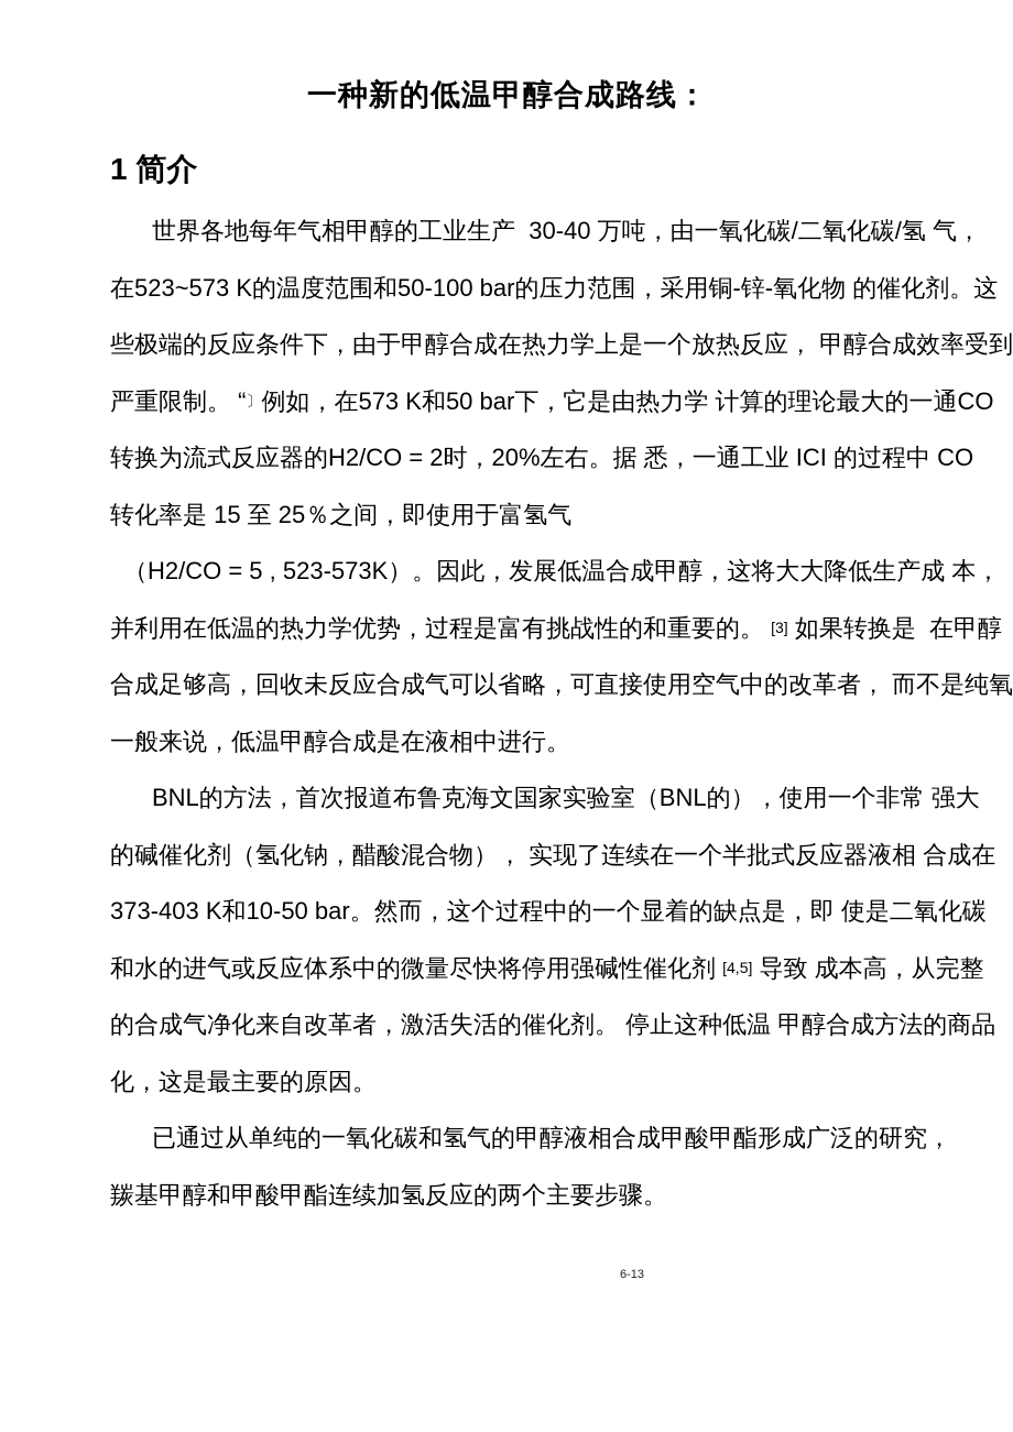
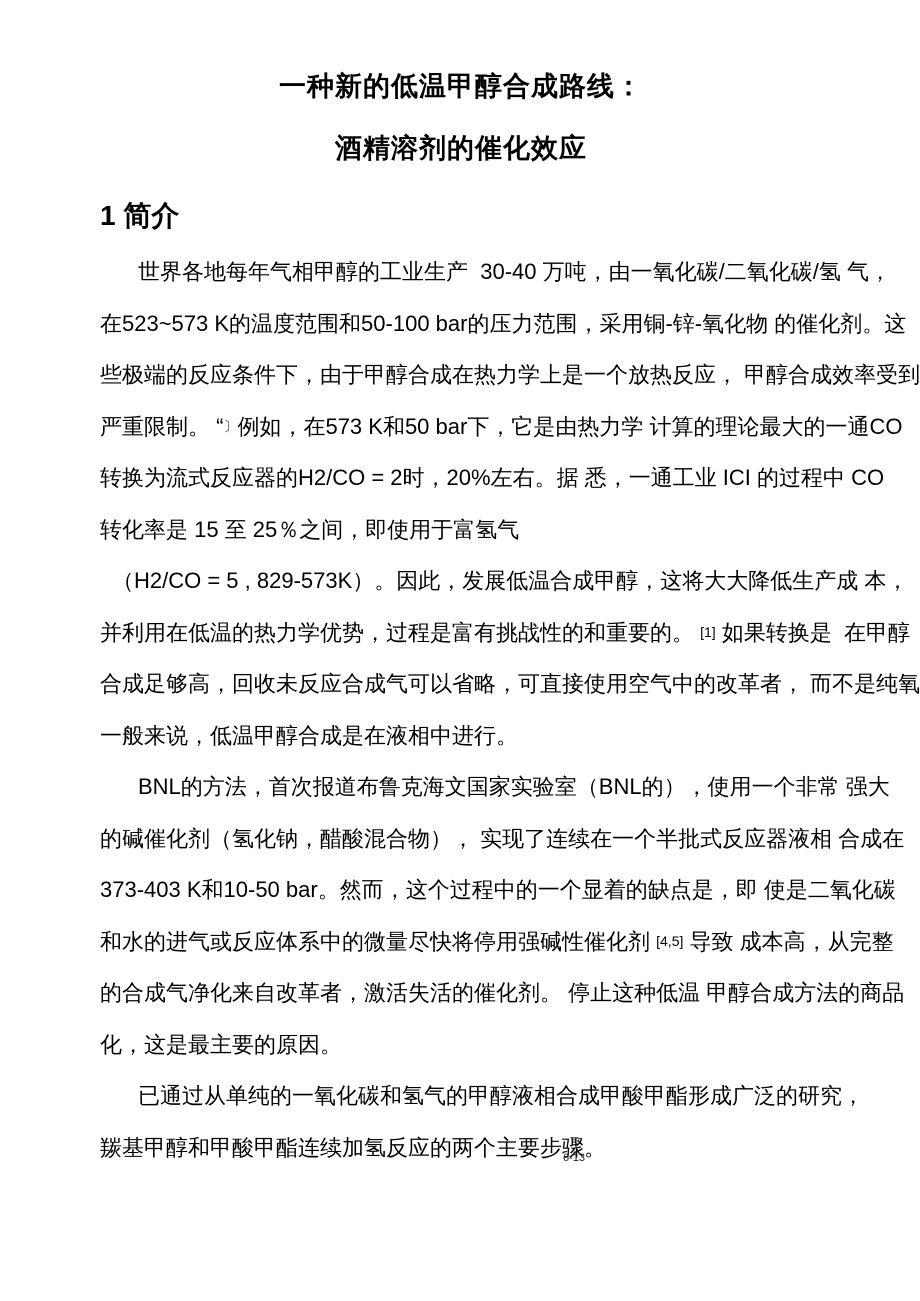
  一种新的低温甲醇合成路线：
+ 酒精溶剂的催化效应
  1 简介
  世界各地每年气相甲醇的工业生产 30-40 万吨，由一氧化碳/二氧化碳/氢 气，
  在523~573 K的温度范围和50-100 bar的压力范围，采用铜-锌-氧化物 的催化剂。这
  些极端的反应条件下，由于甲醇合成在热力学上是一个放热反应， 甲醇合成效率受到
  严重限制。 “〕例如，在573 K和50 bar下，它是由热力学 计算的理论最大的一通CO
  转换为流式反应器的H2/CO = 2时，20%左右。据 悉，一通工业 ICI 的过程中 CO
  转化率是 15 至 25％之间，即使用于富氢气
- （H2/CO = 5 , 523-573K）。因此，发展低温合成甲醇，这将大大降低生产成 本，
+ （H2/CO = 5 , 829-573K）。因此，发展低温合成甲醇，这将大大降低生产成 本，
- 并利用在低温的热力学优势，过程是富有挑战性的和重要的。 [3] 如果转换是 在甲醇
+ 并利用在低温的热力学优势，过程是富有挑战性的和重要的。 [1] 如果转换是 在甲醇
  合成足够高，回收未反应合成气可以省略，可直接使用空气中的改革者， 而不是纯氧
  一般来说，低温甲醇合成是在液相中进行。
  BNL的方法，首次报道布鲁克海文国家实验室（BNL的），使用一个非常 强大
  的碱催化剂（氢化钠，醋酸混合物）， 实现了连续在一个半批式反应器液相 合成在
  373-403 K和10-50 bar。然而，这个过程中的一个显着的缺点是，即 使是二氧化碳
  和水的进气或反应体系中的微量尽快将停用强碱性催化剂 [4,5] 导致 成本高，从完整
  的合成气净化来自改革者，激活失活的催化剂。 停止这种低温 甲醇合成方法的商品
  化，这是最主要的原因。
  已通过从单纯的一氧化碳和氢气的甲醇液相合成甲酸甲酯形成广泛的研究，
  羰基甲醇和甲酸甲酯连续加氢反应的两个主要步骤。
  6-13
